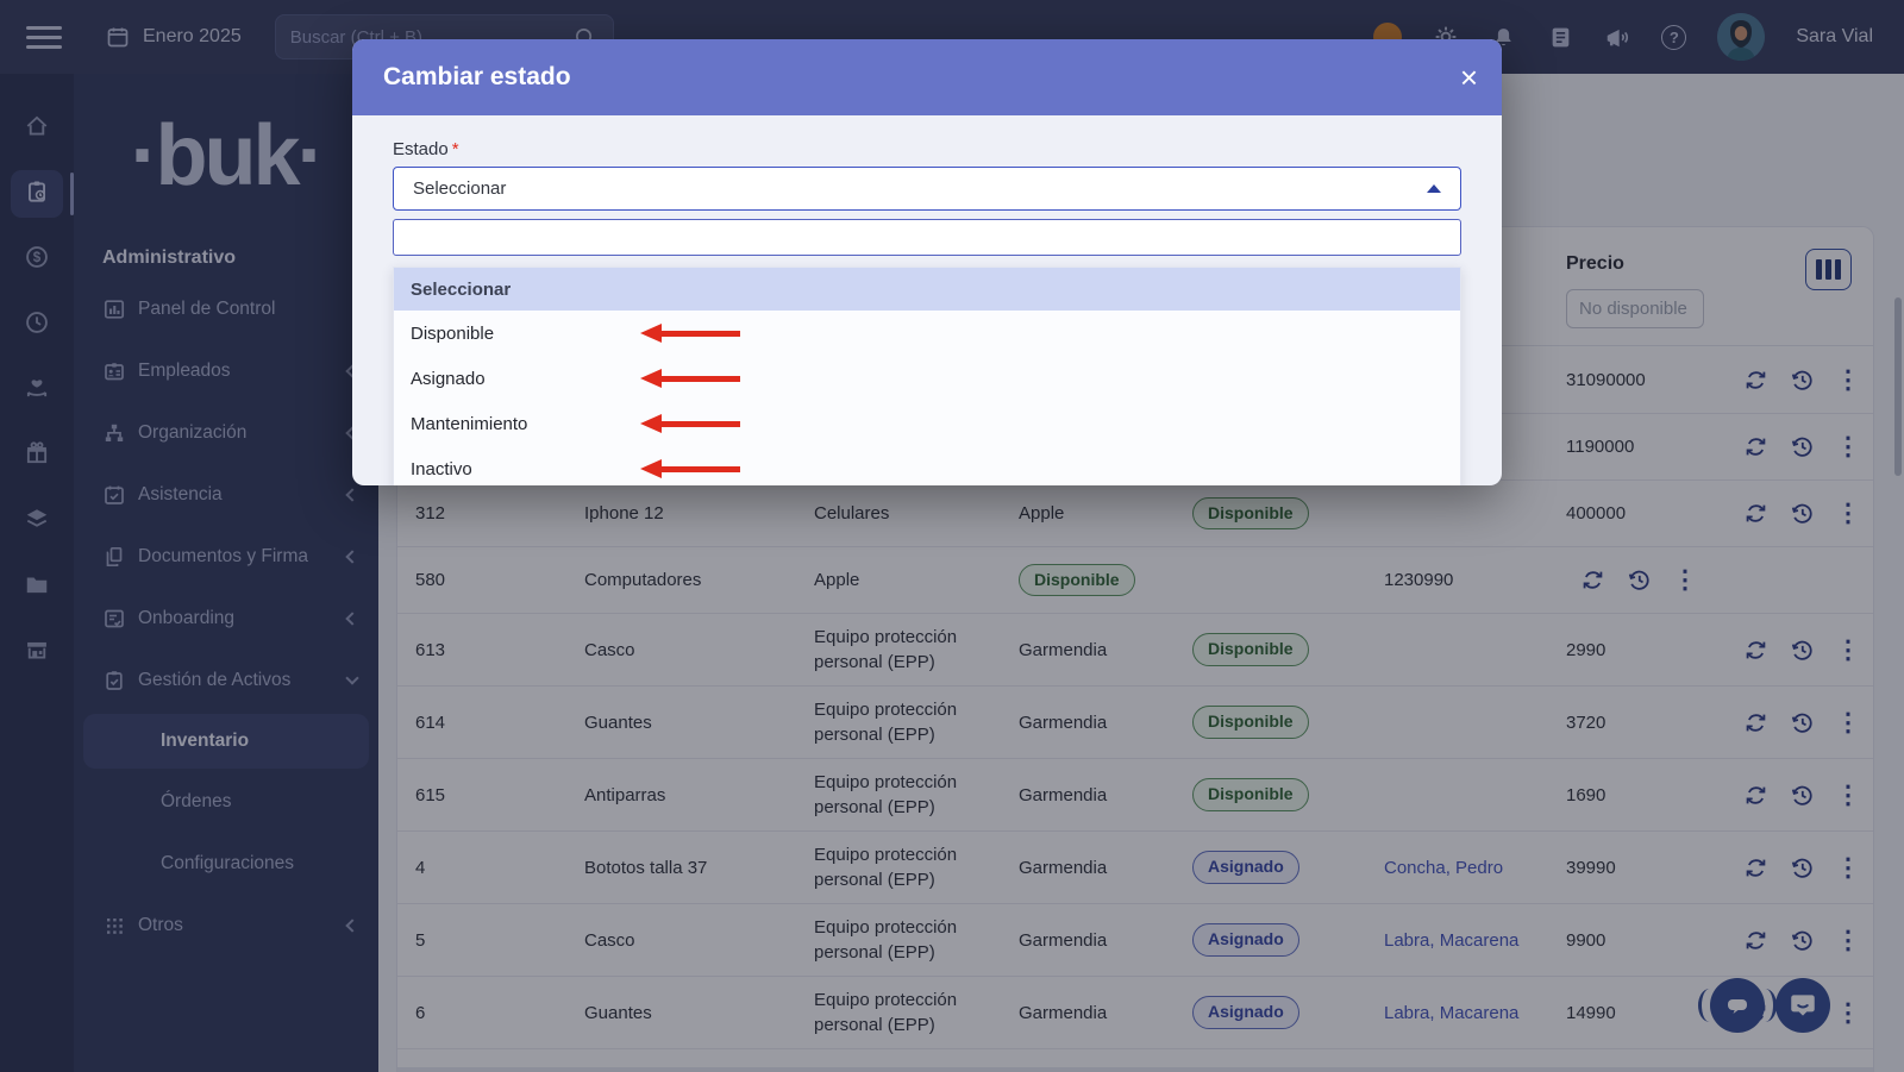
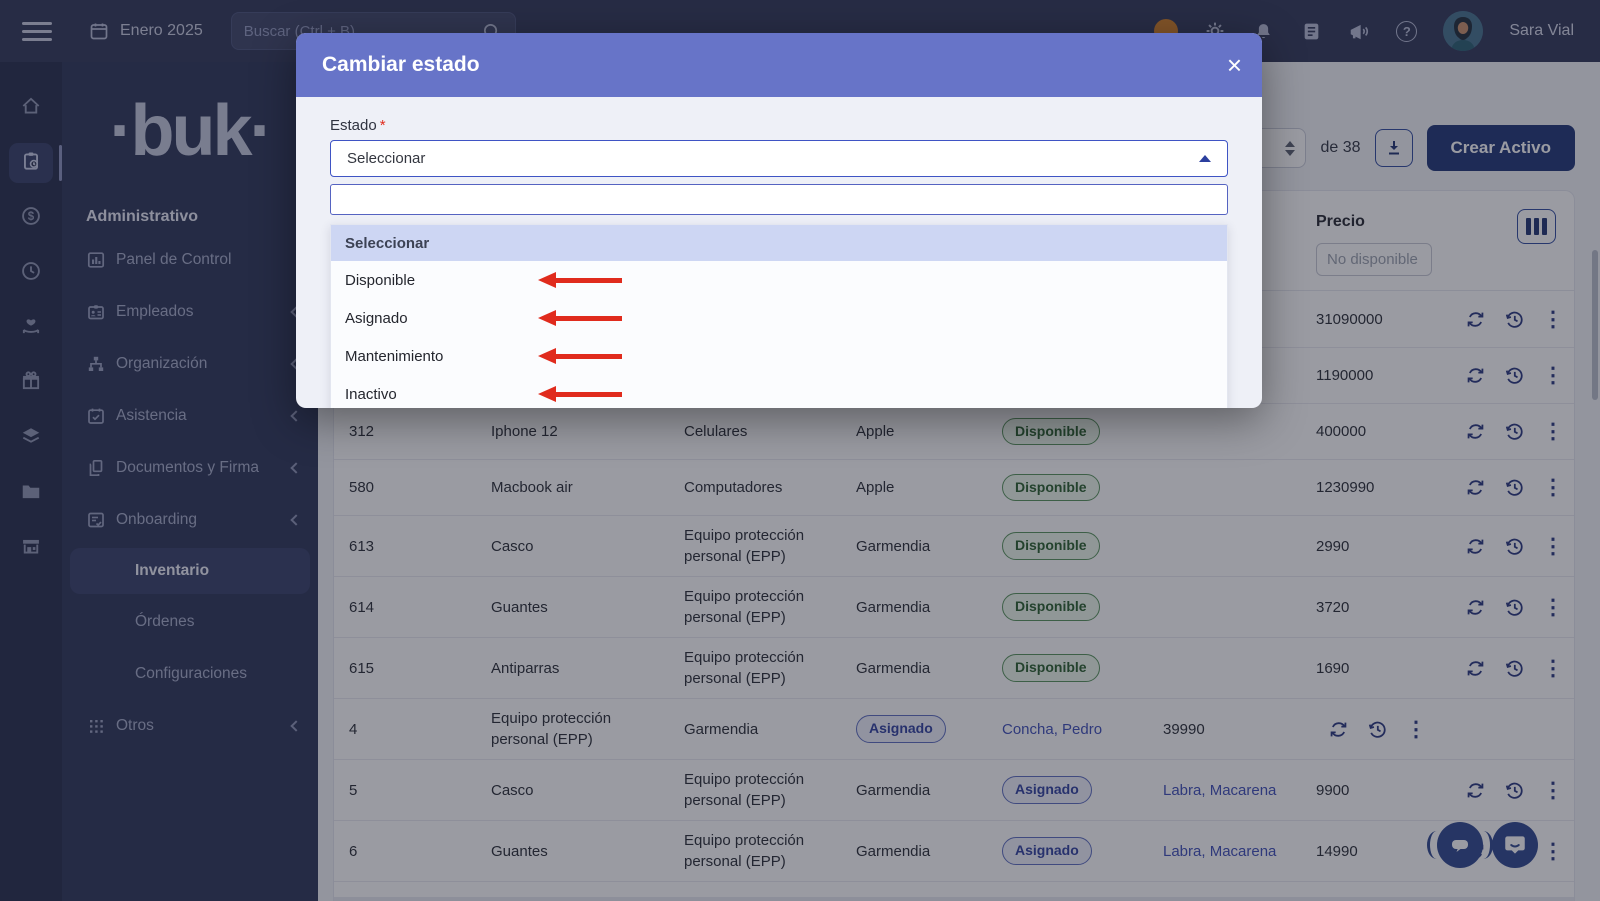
  Enero 2025
  Buscar (Ctrl + B)
  ?
  Sara Vial
  $
  ·buk·
  Administrativo
  Panel de Control
  Empleados
  Organización
  Asistencia
  Documentos y Firma
  Onboarding
- Gestión de Activos
  Inventario
  Órdenes
  Configuraciones
  Otros
+ de 38
+ Crear Activo
  Precio
  No disponible
  31090000
  ⋮
  1190000
  ⋮
  312
  Iphone 12
  Celulares
  Apple
  Disponible
  400000
  ⋮
  580
+ Macbook air
  Computadores
  Apple
  Disponible
  1230990
  ⋮
  613
  Casco
  Equipo protección personal (EPP)
  Garmendia
  Disponible
  2990
  ⋮
  614
  Guantes
  Equipo protección personal (EPP)
  Garmendia
  Disponible
  3720
  ⋮
  615
  Antiparras
  Equipo protección personal (EPP)
  Garmendia
  Disponible
  1690
  ⋮
  4
- Bototos talla 37
  Equipo protección personal (EPP)
  Garmendia
  Asignado
  Concha, Pedro
  39990
  ⋮
  5
  Casco
  Equipo protección personal (EPP)
  Garmendia
  Asignado
  Labra, Macarena
  9900
  ⋮
  6
  Guantes
  Equipo protección personal (EPP)
  Garmendia
  Asignado
  Labra, Macarena
  14990
  ⋮
  Cambiar estado
  ×
  Estado *
  Seleccionar
  Seleccionar
  Disponible
  Asignado
  Mantenimiento
  Inactivo
